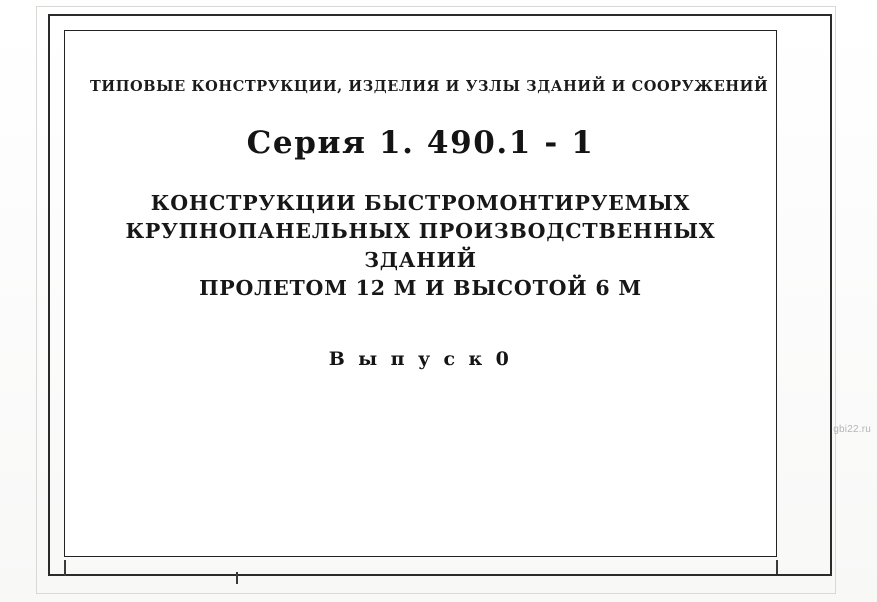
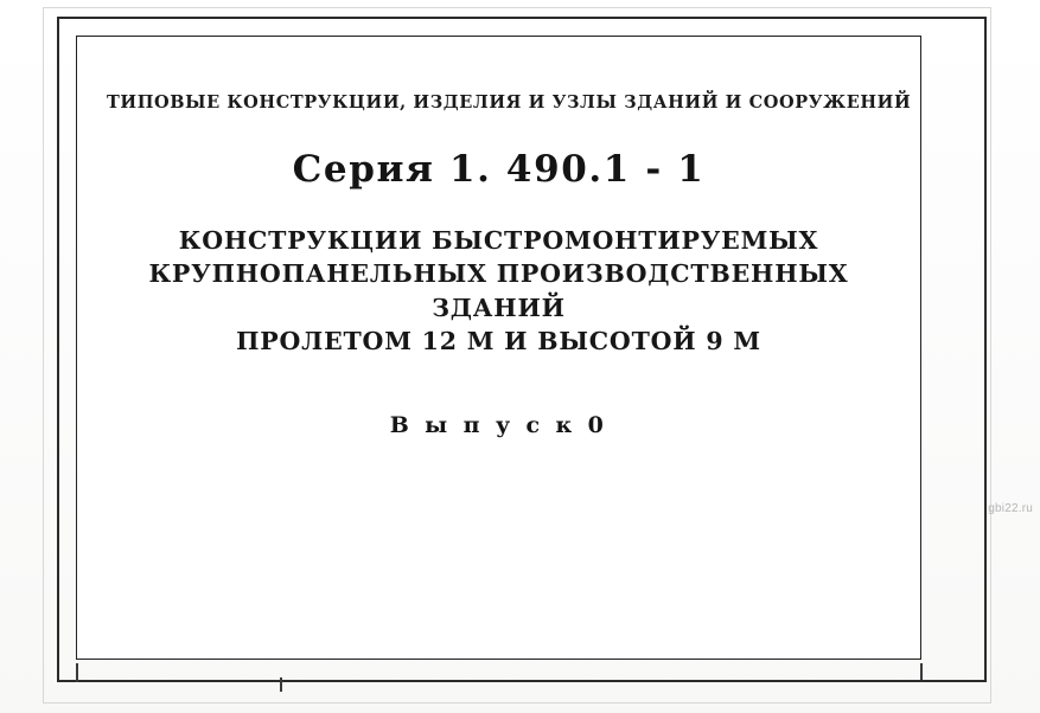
  ТИПОВЫЕ КОНСТРУКЦИИ, ИЗДЕЛИЯ И УЗЛЫ ЗДАНИЙ И СООРУЖЕНИЙ
  Серия 1. 490.1 - 1
  КОНСТРУКЦИИ БЫСТРОМОНТИРУЕМЫХ
  КРУПНОПАНЕЛЬНЫХ ПРОИЗВОДСТВЕННЫХ ЗДАНИЙ
- ПРОЛЕТОМ 12 М И ВЫСОТОЙ 6 М
+ ПРОЛЕТОМ 12 М И ВЫСОТОЙ 9 М
  В ы п у с к 0
  gbi22.ru
